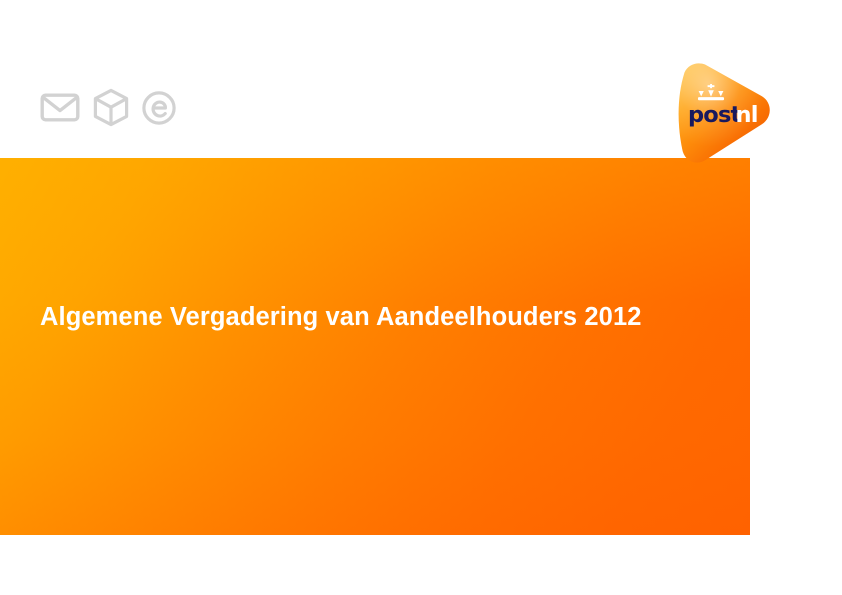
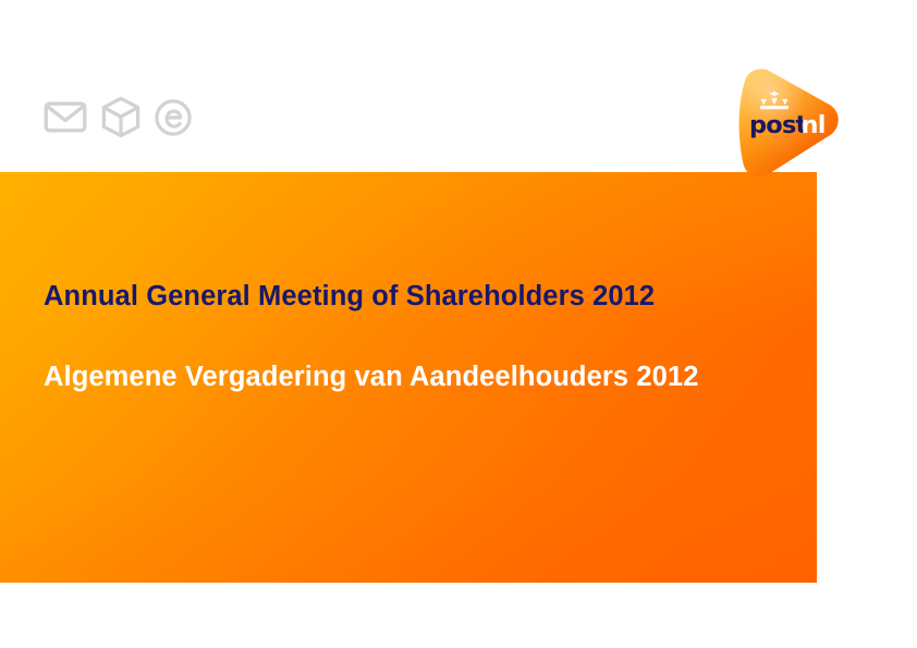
+ Annual General Meeting of Shareholders 2012
  Algemene Vergadering van Aandeelhouders 2012
  post
  nl
